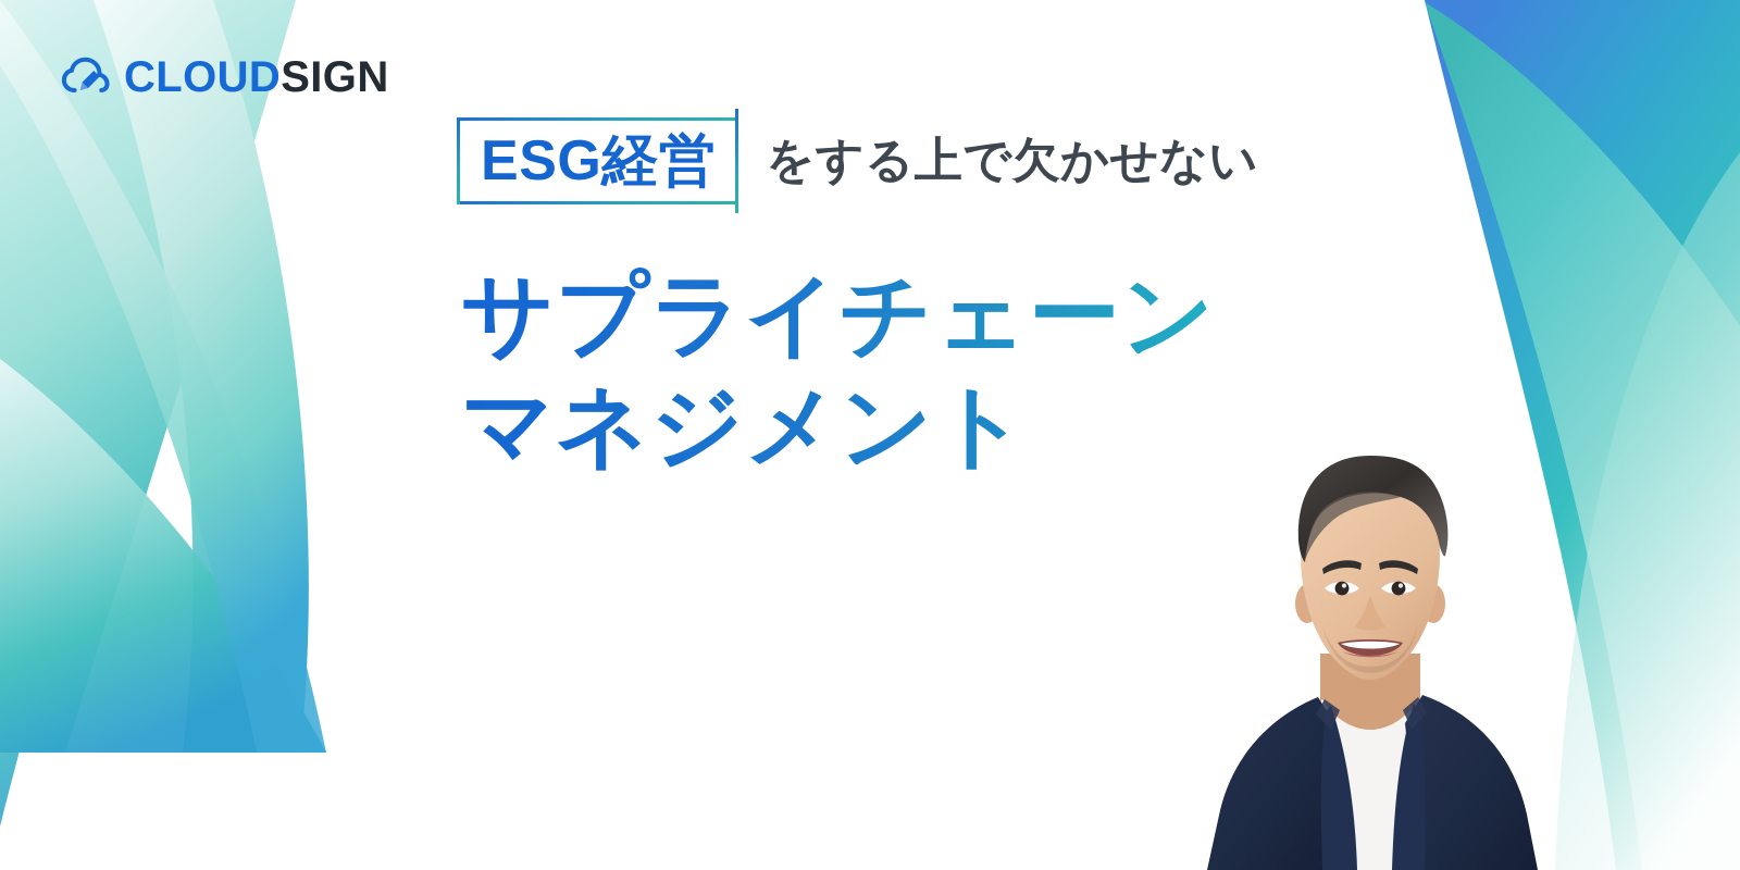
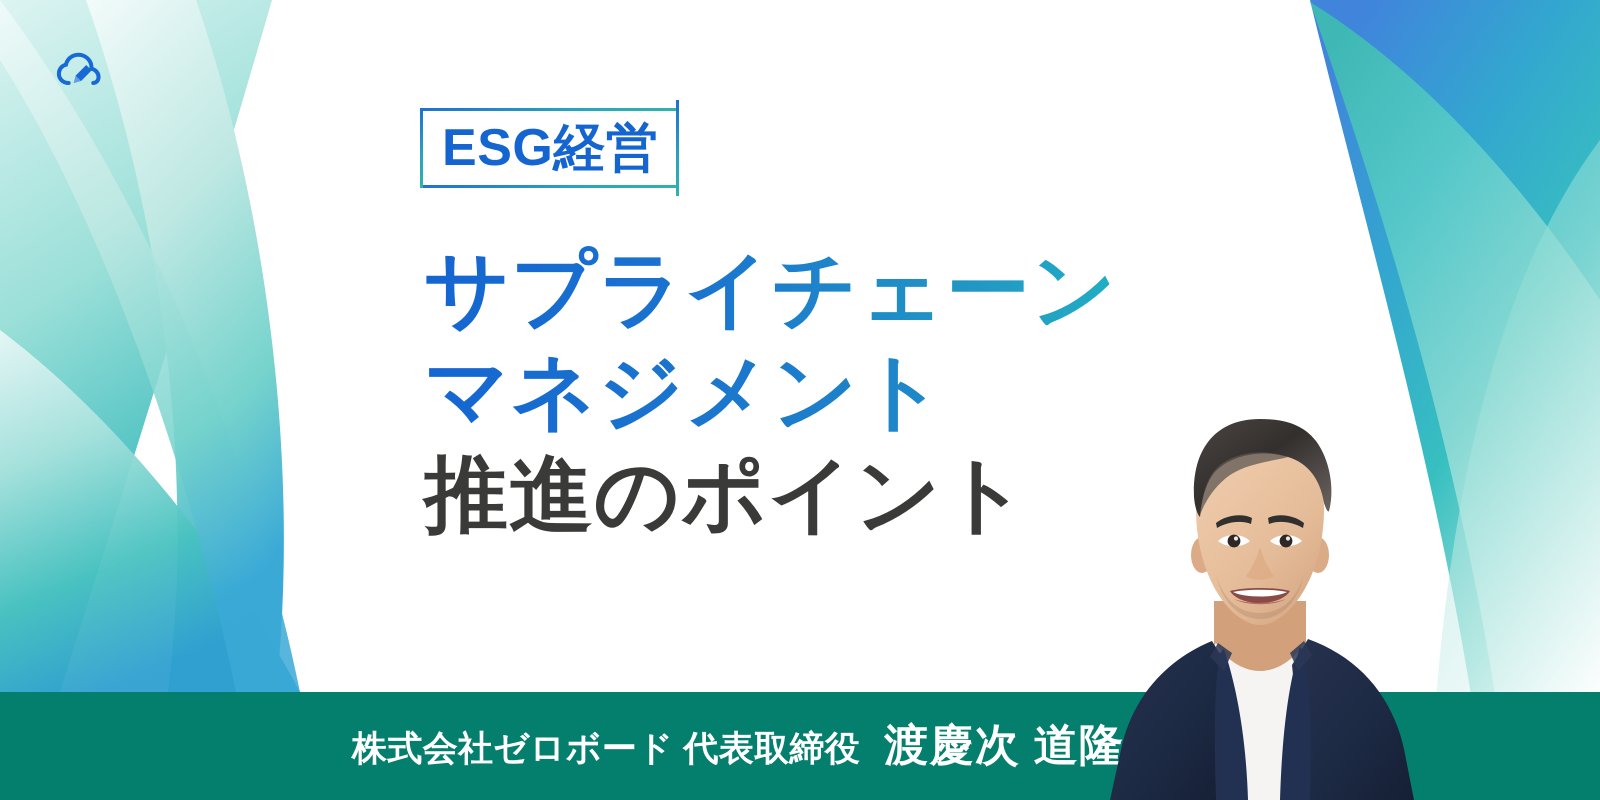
- CLOUDSIGN
  ESG経営
- をする上で欠かせない
  サプライチェーン
  マネジメント
+ 推進のポイント
+ 株式会社ゼロボード 代表取締役
+ 渡慶次 道隆
